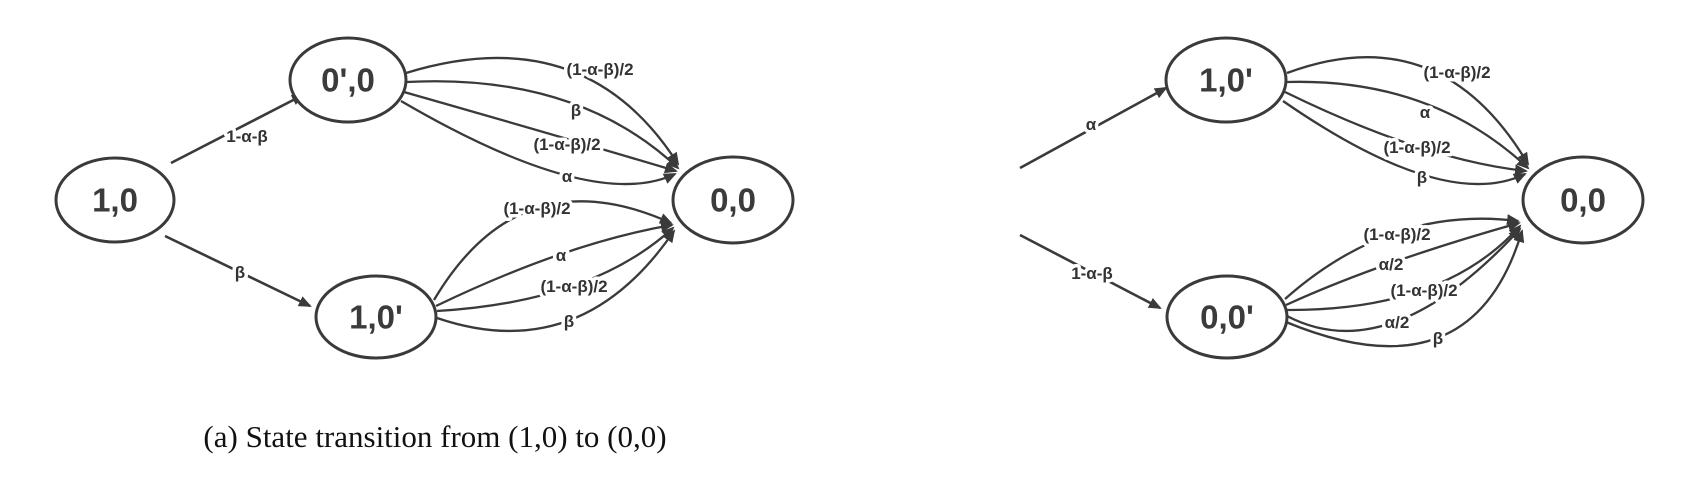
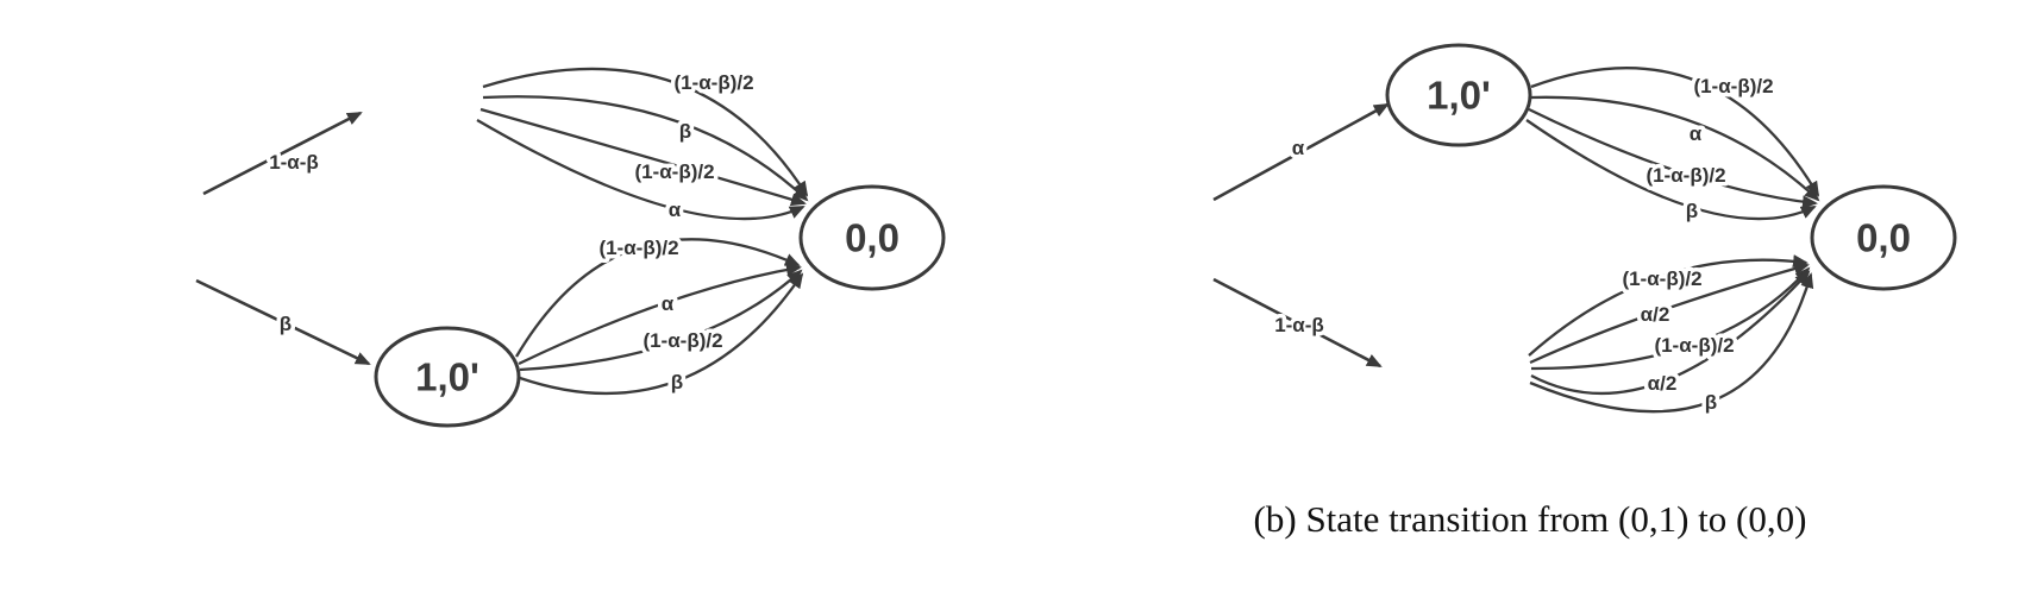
- 1,0
- 0',0
  1,0'
  0,0
  1-α-β
  β
  (1-α-β)/2
  β
  (1-α-β)/2
  α
  (1-α-β)/2
  α
  (1-α-β)/2
  β
- (a) State transition from (1,0) to (0,0)
  1,0'
- 0,0'
  0,0
  α
  1-α-β
  (1-α-β)/2
  α
  (1-α-β)/2
  β
  (1-α-β)/2
  α/2
  (1-α-β)/2
  α/2
  β
+ (b) State transition from (0,1) to (0,0)
